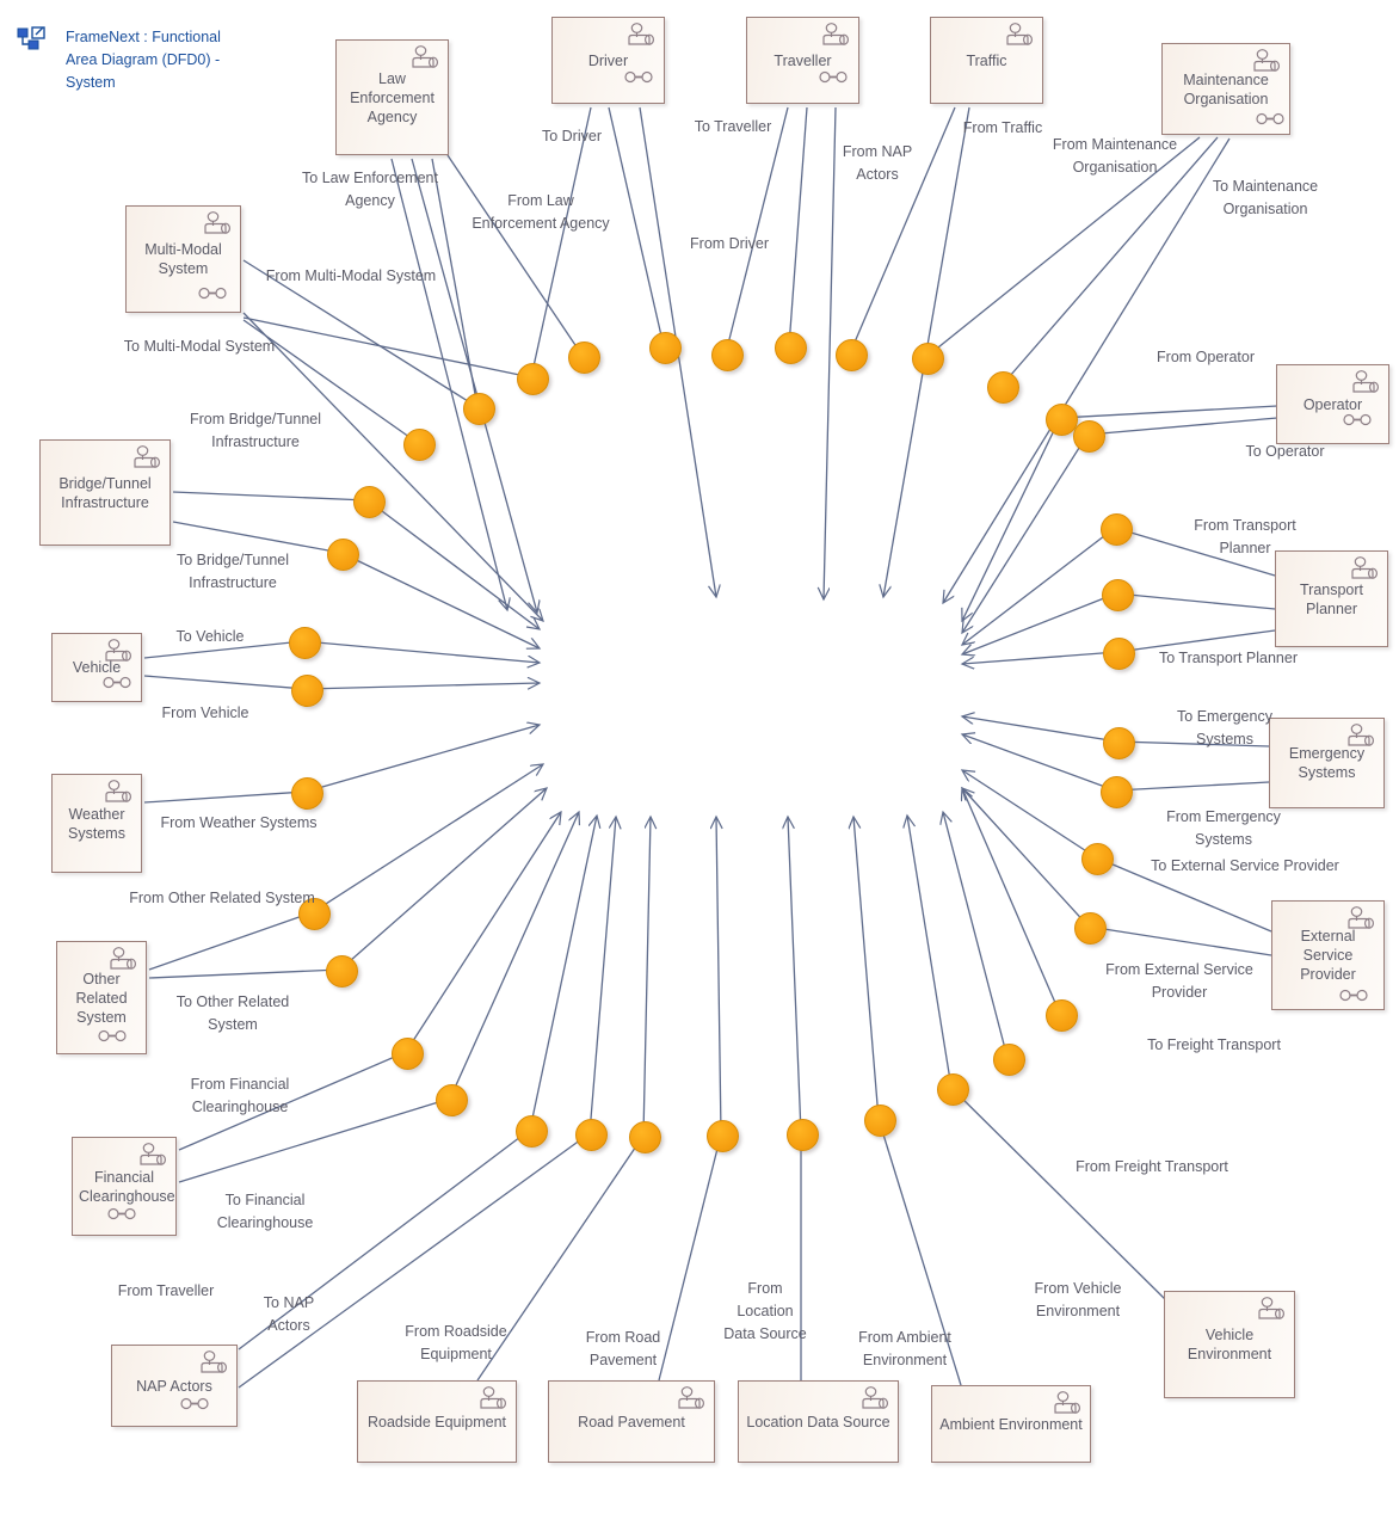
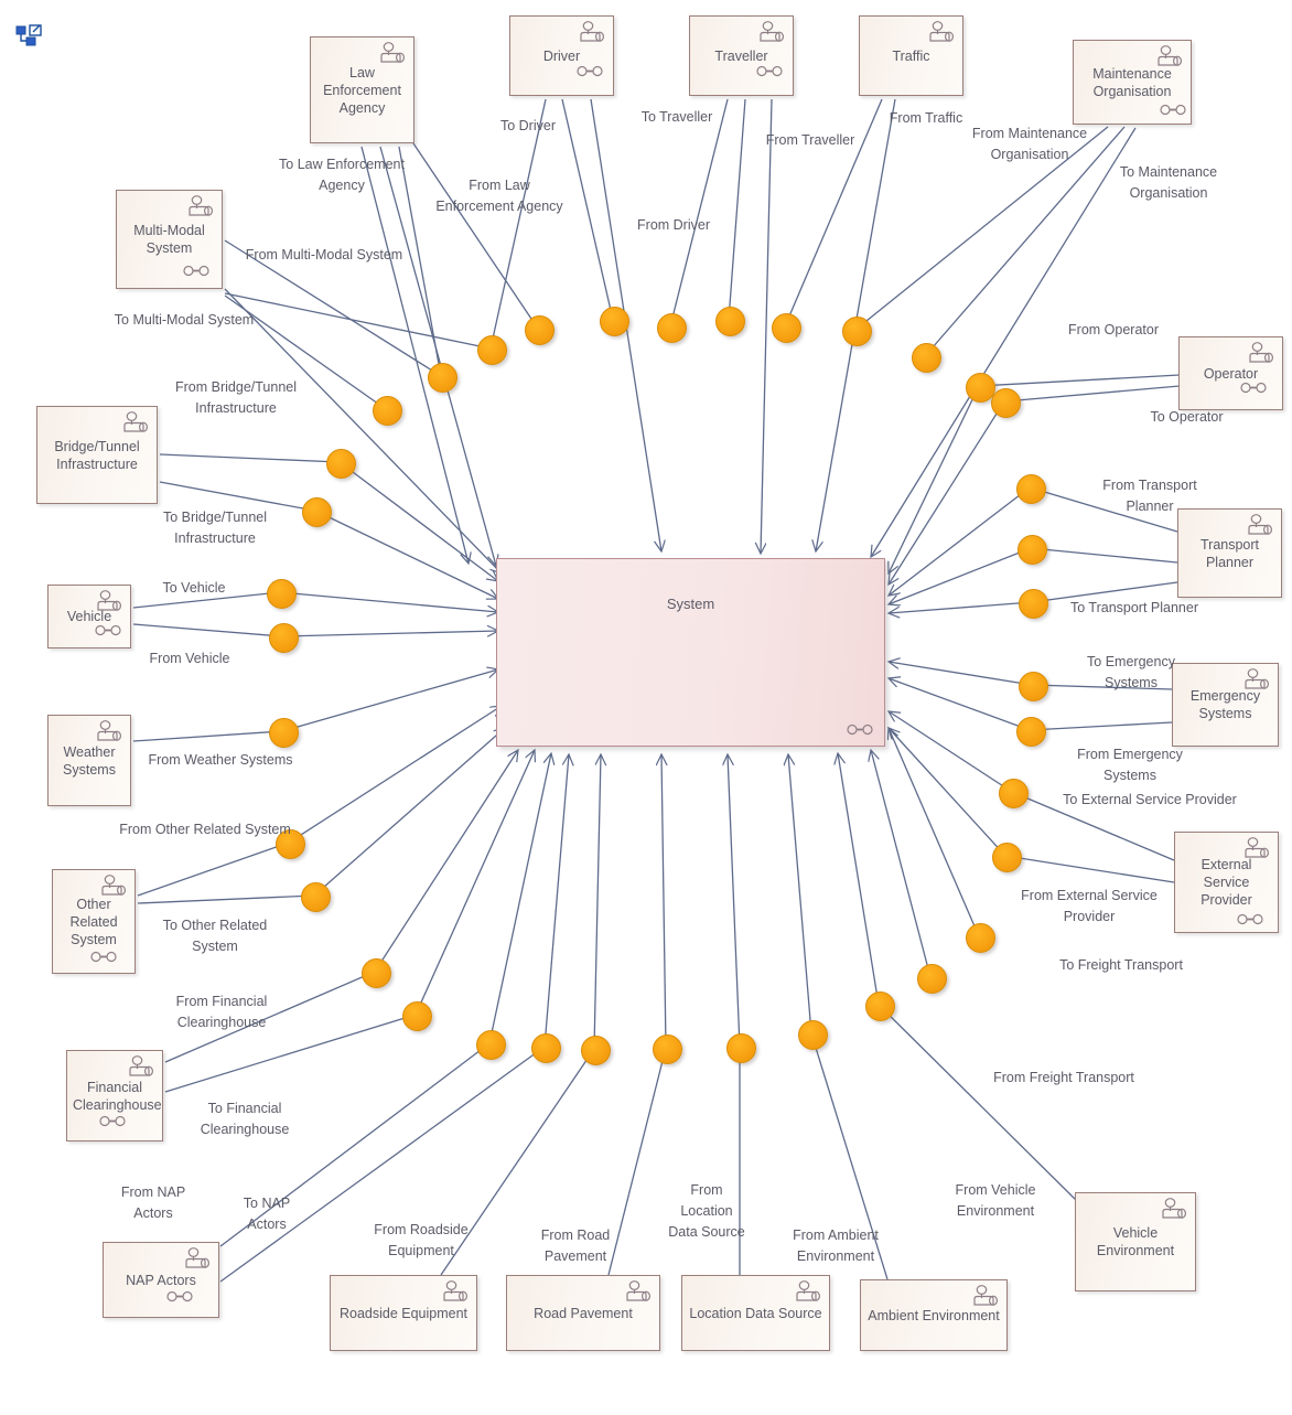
- FrameNext : Functional Area Diagram (DFD0) - System
  Law Enforcement Agency
  Driver
  Traveller
  Traffic
  Maintenance Organisation
  Multi-Modal System
  Bridge/Tunnel Infrastructure
  Operator
  Transport Planner
  Vehicle
  Emergency Systems
  Weather Systems
  External Service Provider
  Other Related System
  Financial Clearinghouse
  Vehicle Environment
  NAP Actors
  Roadside Equipment
  Road Pavement
  Location Data Source
  Ambient Environment
+ System
  To Driver
  To Traveller
  From Driver
- From NAP Actors
+ From Traveller
  From Traffic
  To Law Enforcement Agency
  From Law Enforcement Agency
  From Maintenance Organisation
  To Maintenance Organisation
  From Multi-Modal System
  To Multi-Modal System
  From Bridge/Tunnel Infrastructure
  To Bridge/Tunnel Infrastructure
  From Operator
  To Operator
  From Transport Planner
  To Transport Planner
  To Vehicle
  From Vehicle
  To Emergency Systems
  From Emergency Systems
  From Weather Systems
  To External Service Provider
  From External Service Provider
  From Other Related System
  To Other Related System
  To Freight Transport
  From Freight Transport
  From Financial Clearinghouse
  To Financial Clearinghouse
- From Traveller
+ From NAP Actors
  To NAP Actors
  From Roadside Equipment
  From Road Pavement
  From Location Data Source
  From Ambient Environment
  From Vehicle Environment
